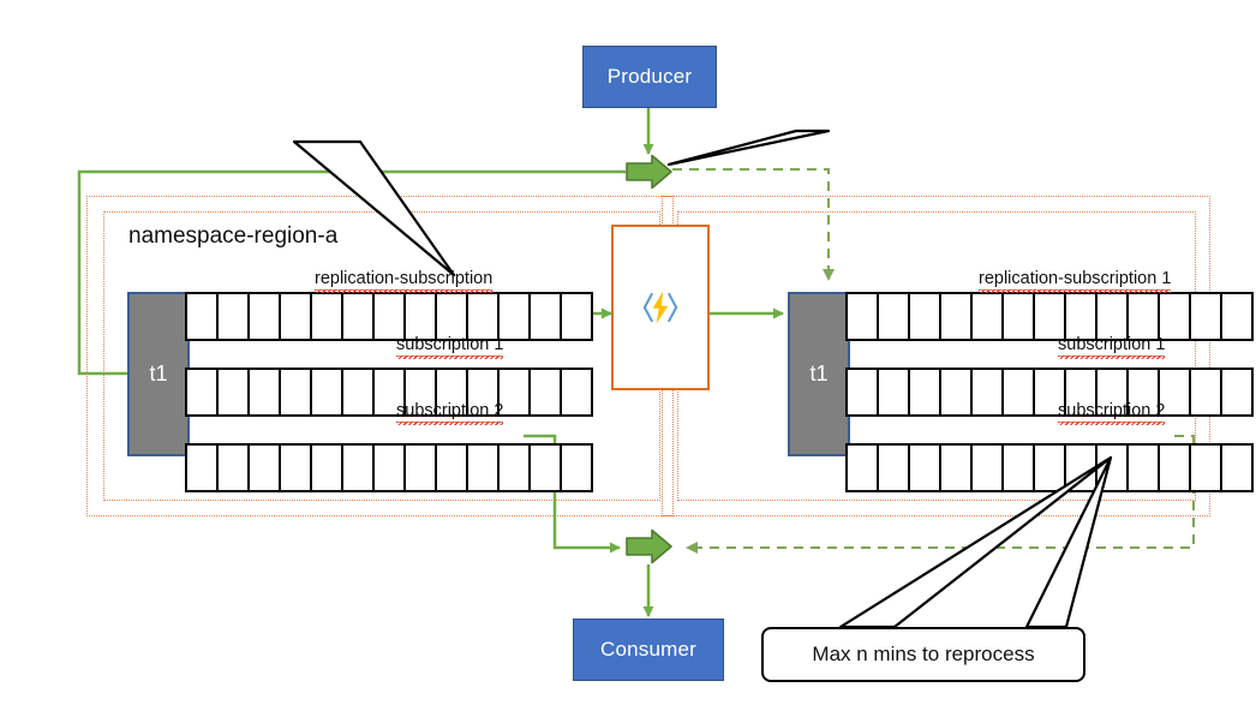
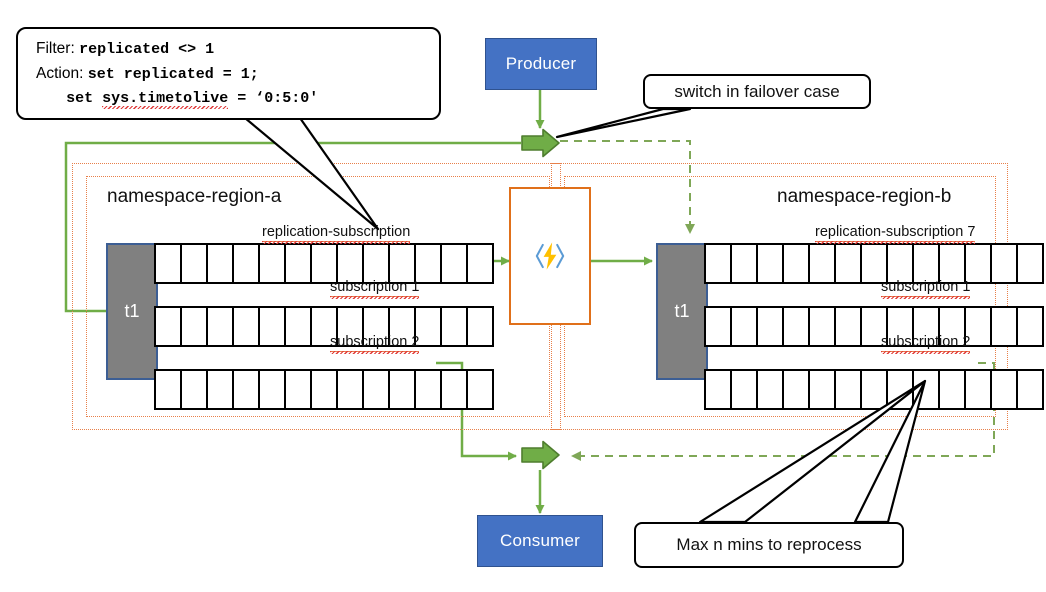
  namespace-region-a
+ namespace-region-b
  t1
  replication-subscription
  subscription 1
  subscription 2
  t1
- replication-subscription 1
+ replication-subscription 7
  subscription 1
  subscription 2
  Producer
  Consumer
+ Filter: replicated <> 1
+ Action: set replicated = 1;
+ set sys.timetolive = ‘0:5:0'
+ switch in failover case
  Max n mins to reprocess
